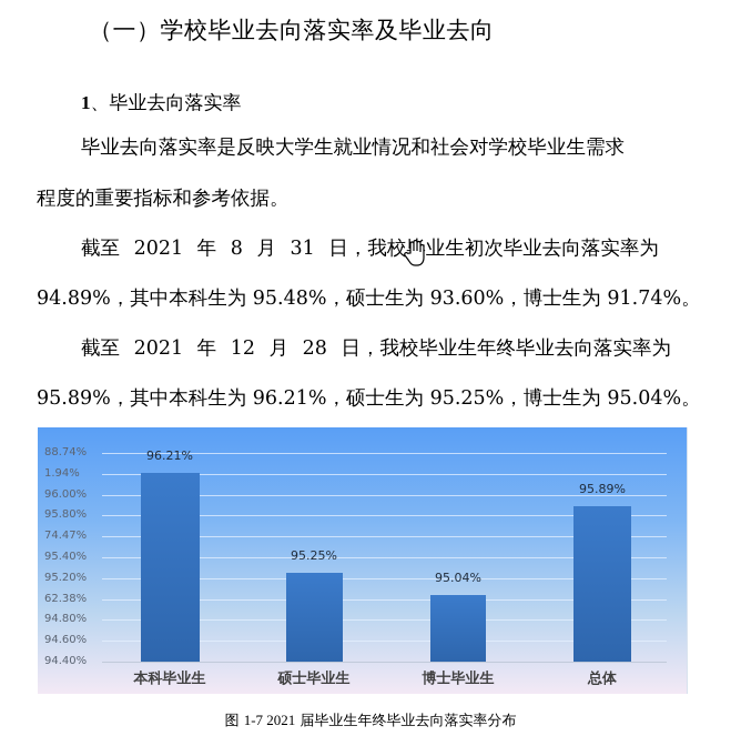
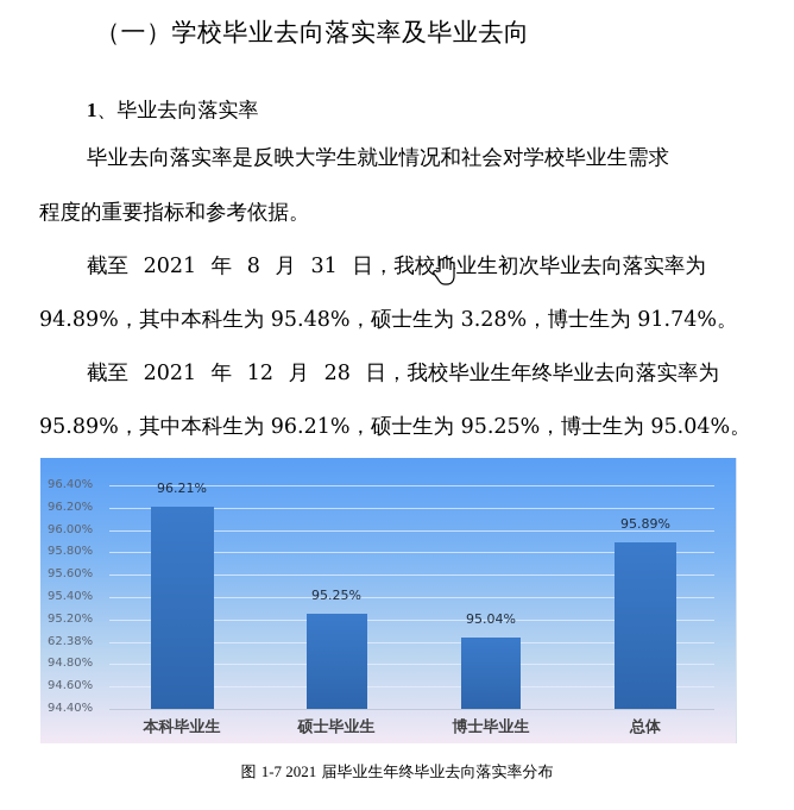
  （一）学校毕业去向落实率及毕业去向
  1、毕业去向落实率
  毕业去向落实率是反映大学生就业情况和社会对学校毕业生需求
  程度的重要指标和参考依据。
  截至 2021 年 8 月 31 日，我校业生初次毕业去向落实率为
- 94.89%，其中本科生为 95.48%，硕士生为 93.60%，博士生为 91.74%。
+ 94.89%，其中本科生为 95.48%，硕士生为 3.28%，博士生为 91.74%。
  截至 2021 年 12 月 28 日，我校毕业生年终毕业去向落实率为
  95.89%，其中本科生为 96.21%，硕士生为 95.25%，博士生为 95.04%。
- 88.74%
+ 96.40%
- 1.94%
+ 96.20%
  96.00%
  95.80%
- 74.47%
+ 95.60%
  95.40%
  95.20%
  62.38%
  94.80%
  94.60%
  94.40%
  96.21%
  95.25%
  95.04%
  95.89%
  本科毕业生
  硕士毕业生
  博士毕业生
  总体
  图 1-7 2021 届毕业生年终毕业去向落实率分布
